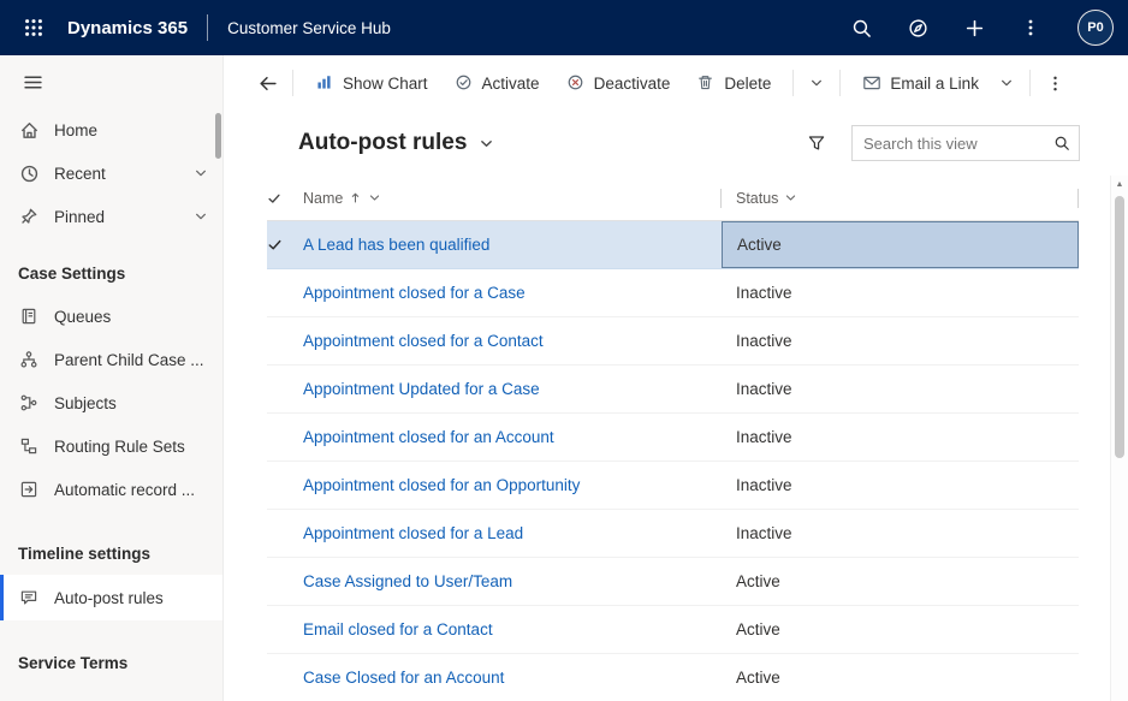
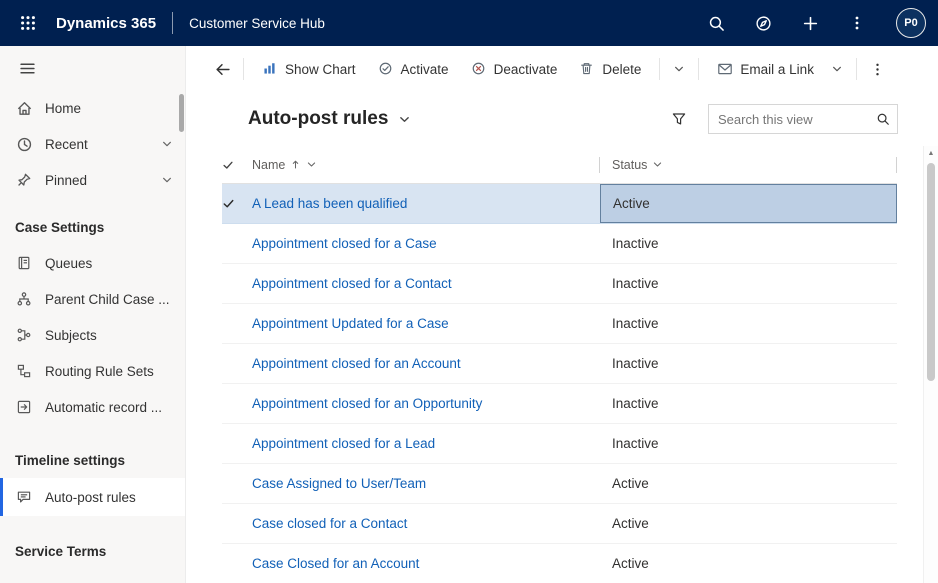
  Dynamics 365
  Customer Service Hub
  P0
  Home
  Recent
  Pinned
  Case Settings
  Queues
  Parent Child Case ...
  Subjects
  Routing Rule Sets
  Automatic record ...
  Timeline settings
  Auto-post rules
  Service Terms
  Show Chart
  Activate
  Deactivate
  Delete
  Email a Link
  Auto-post rules
  Search this view
  Name
  Status
  A Lead has been qualified
  Active
  Appointment closed for a Case
  Inactive
  Appointment closed for a Contact
  Inactive
  Appointment Updated for a Case
  Inactive
  Appointment closed for an Account
  Inactive
  Appointment closed for an Opportunity
  Inactive
  Appointment closed for a Lead
  Inactive
  Case Assigned to User/Team
  Active
- Email closed for a Contact
+ Case closed for a Contact
  Active
  Case Closed for an Account
  Active
